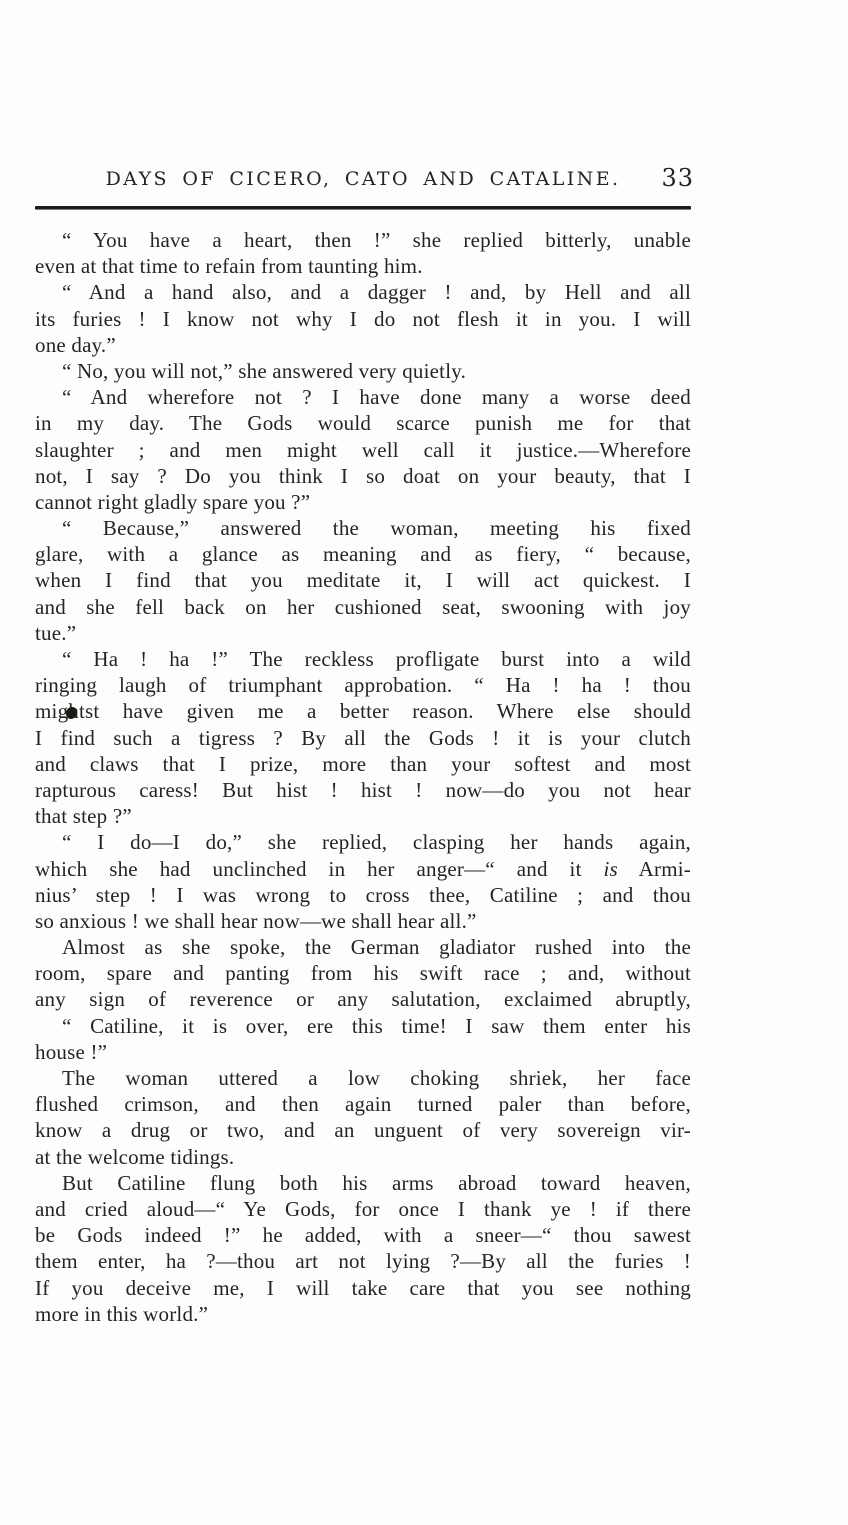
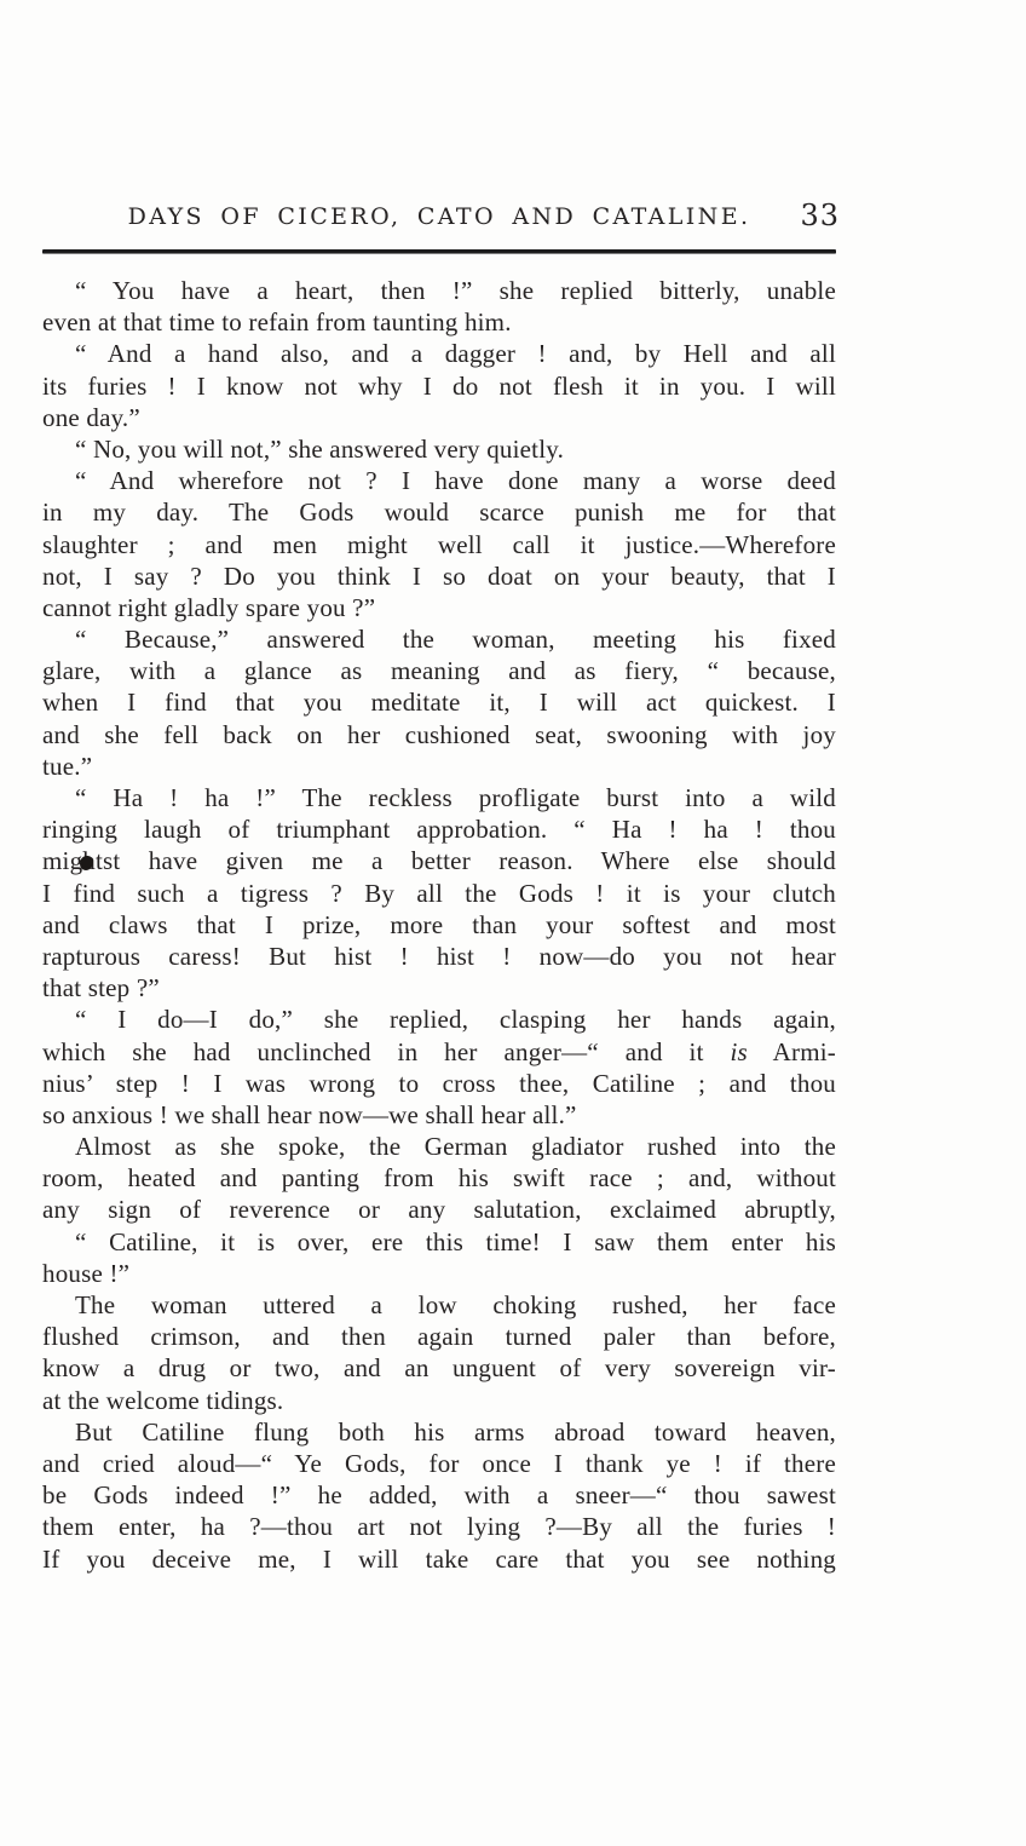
  DAYS OF CICERO, CATO AND CATALINE.
  33
  “ You have a heart, then !” she replied bitterly, unable
  even at that time to refain from taunting him.
  “ And a hand also, and a dagger ! and, by Hell and all
  its furies ! I know not why I do not flesh it in you. I will
  one day.”
  “ No, you will not,” she answered very quietly.
  “ And wherefore not ? I have done many a worse deed
  in my day. The Gods would scarce punish me for that
  slaughter ; and men might well call it justice.—Wherefore
  not, I say ? Do you think I so doat on your beauty, that I
  cannot right gladly spare you ?”
  “ Because,” answered the woman, meeting his fixed
  glare, with a glance as meaning and as fiery, “ because,
  when I find that you meditate it, I will act quickest. I
  and she fell back on her cushioned seat, swooning with joy
  tue.”
  “ Ha ! ha !” The reckless profligate burst into a wild
  ringing laugh of triumphant approbation. “ Ha ! ha ! thou
  mightst have given me a better reason. Where else should
  I find such a tigress ? By all the Gods ! it is your clutch
  and claws that I prize, more than your softest and most
  rapturous caress! But hist ! hist ! now—do you not hear
  that step ?”
  “ I do—I do,” she replied, clasping her hands again,
  which she had unclinched in her anger—“ and it is Armi-
  nius’ step ! I was wrong to cross thee, Catiline ; and thou
  so anxious ! we shall hear now—we shall hear all.”
  Almost as she spoke, the German gladiator rushed into the
- room, spare and panting from his swift race ; and, without
+ room, heated and panting from his swift race ; and, without
  any sign of reverence or any salutation, exclaimed abruptly,
  “ Catiline, it is over, ere this time! I saw them enter his
  house !”
- The woman uttered a low choking shriek, her face
+ The woman uttered a low choking rushed, her face
  flushed crimson, and then again turned paler than before,
  know a drug or two, and an unguent of very sovereign vir-
  at the welcome tidings.
  But Catiline flung both his arms abroad toward heaven,
  and cried aloud—“ Ye Gods, for once I thank ye ! if there
  be Gods indeed !” he added, with a sneer—“ thou sawest
  them enter, ha ?—thou art not lying ?—By all the furies !
  If you deceive me, I will take care that you see nothing
- more in this world.”
